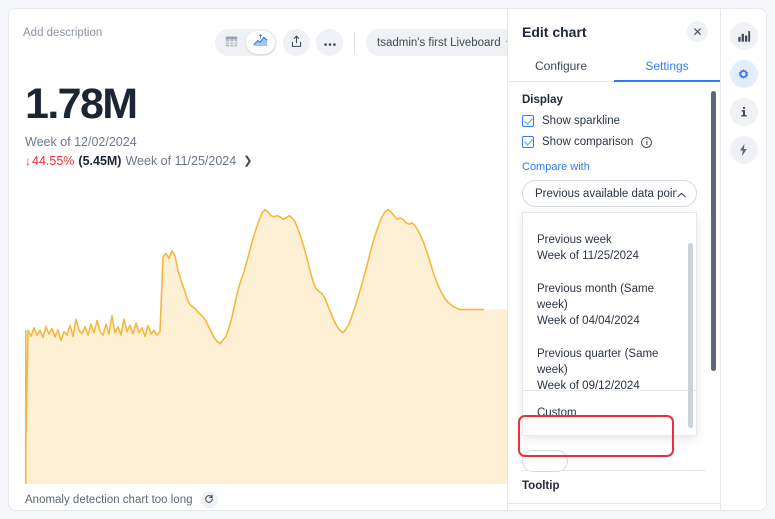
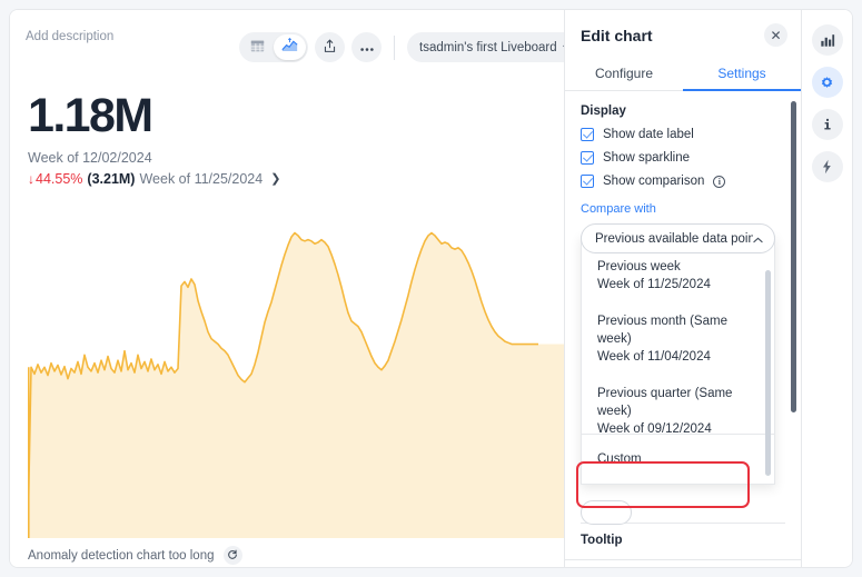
  Add description
  tsadmin's first Liveboard
- 1.78M
+ 1.18M
  Week of 12/02/2024
  ↓
  44.55%
- (5.45M)
+ (3.21M)
  Week of 11/25/2024
  ❯
  Anomaly detection chart too long
  Edit chart
  ✕
  Configure
  Settings
  Display
+ Show date label
  Show sparkline
  Show comparison
  i
  Compare with
  Previous available data poin
  Previous week
  Week of 11/25/2024
  Previous month (Same week)
- Week of 04/04/2024
+ Week of 11/04/2024
  Previous quarter (Same week)
  Week of 09/12/2024
  Custom
  Tooltip
